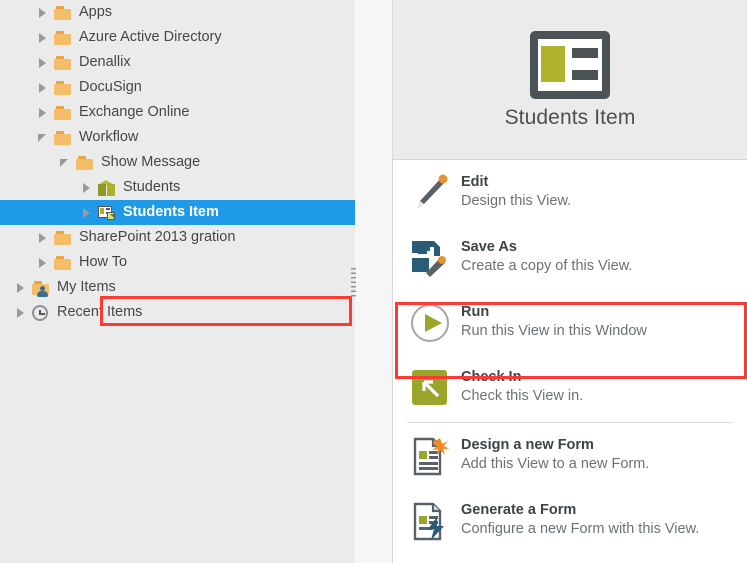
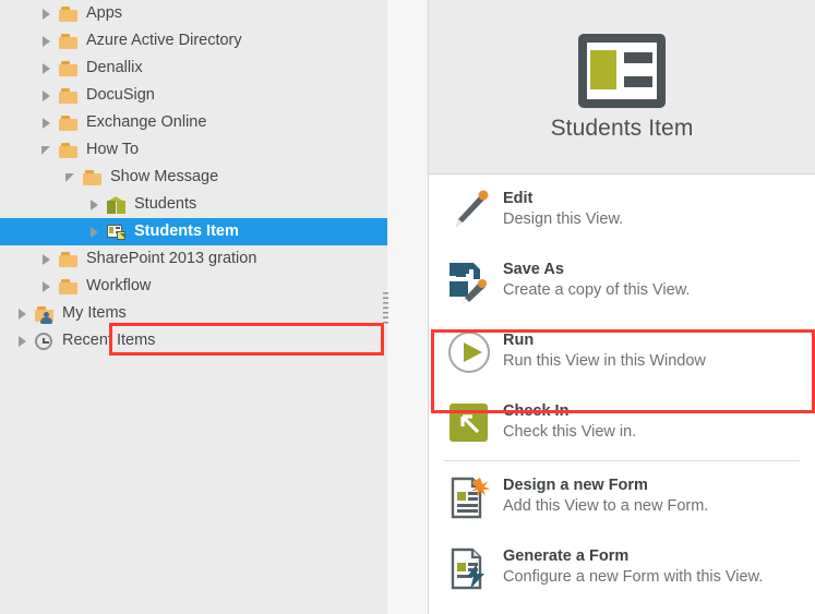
  Apps
  Azure Active Directory
  Denallix
  DocuSign
  Exchange Online
- Workflow
+ How To
  Show Message
  Students
  Students Item
  SharePoint 2013 gration
- How To
+ Workflow
  My Items
  Recent Items
  Students Item
  Edit
  Design this View.
  Save As
  Create a copy of this View.
  Run
  Run this View in this Window
  Check In
  Check this View in.
  Design a new Form
  Add this View to a new Form.
  Generate a Form
  Configure a new Form with this View.
